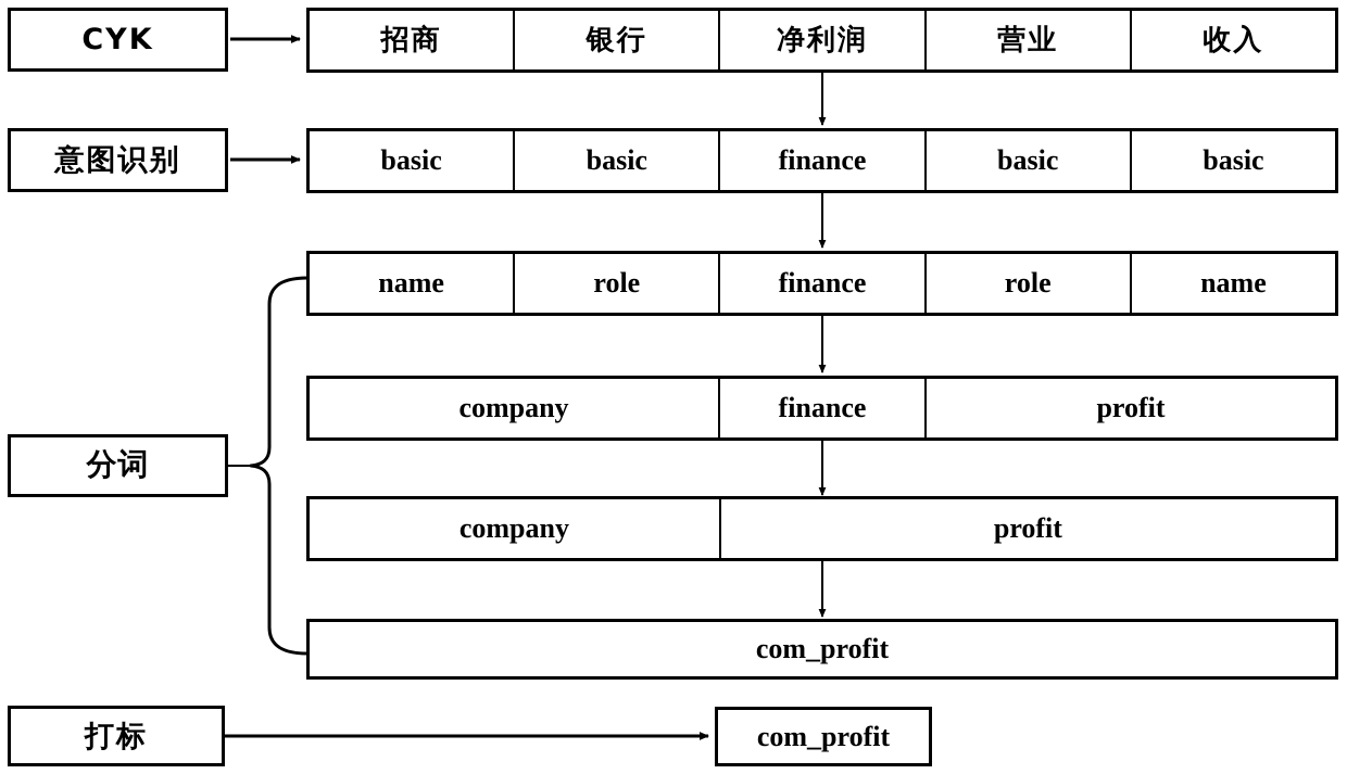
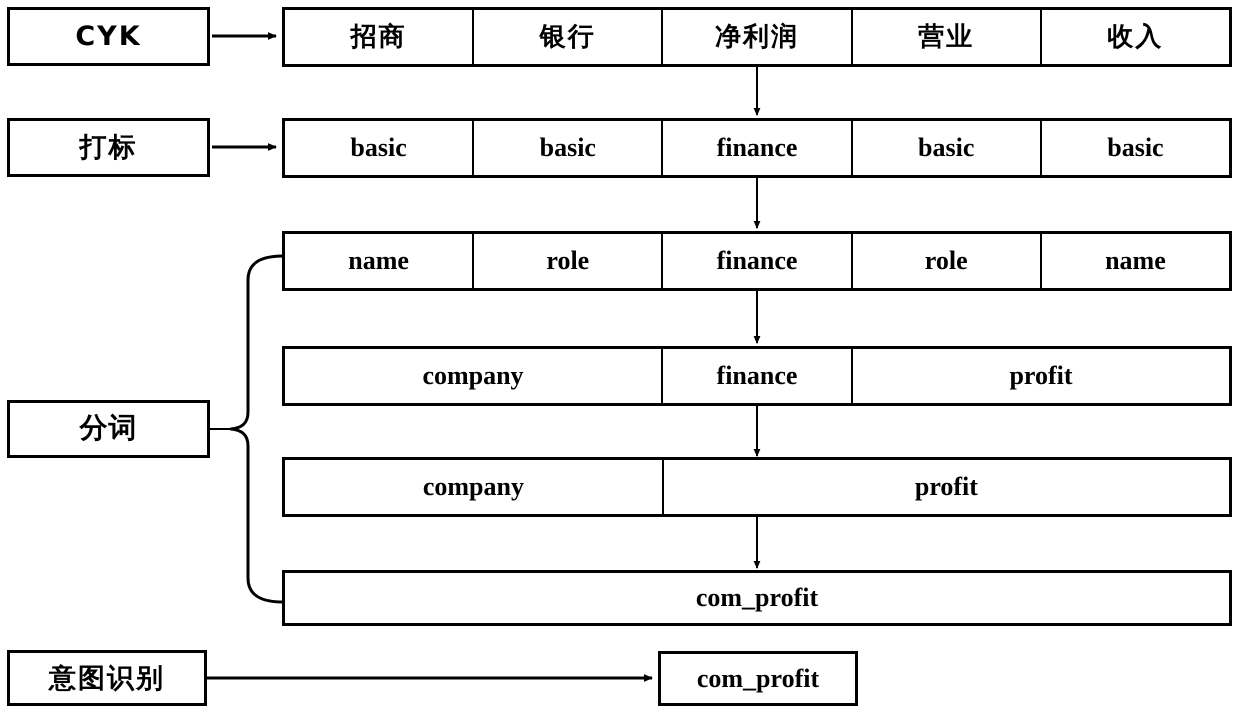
  CYK
- 意图识别
+ 打标
  分词
- 打标
+ 意图识别
  招商
  银行
  净利润
  营业
  收入
  basic
  basic
  finance
  basic
  basic
  name
  role
  finance
  role
  name
  company
  finance
  profit
  company
  profit
  com_profit
  com_profit
